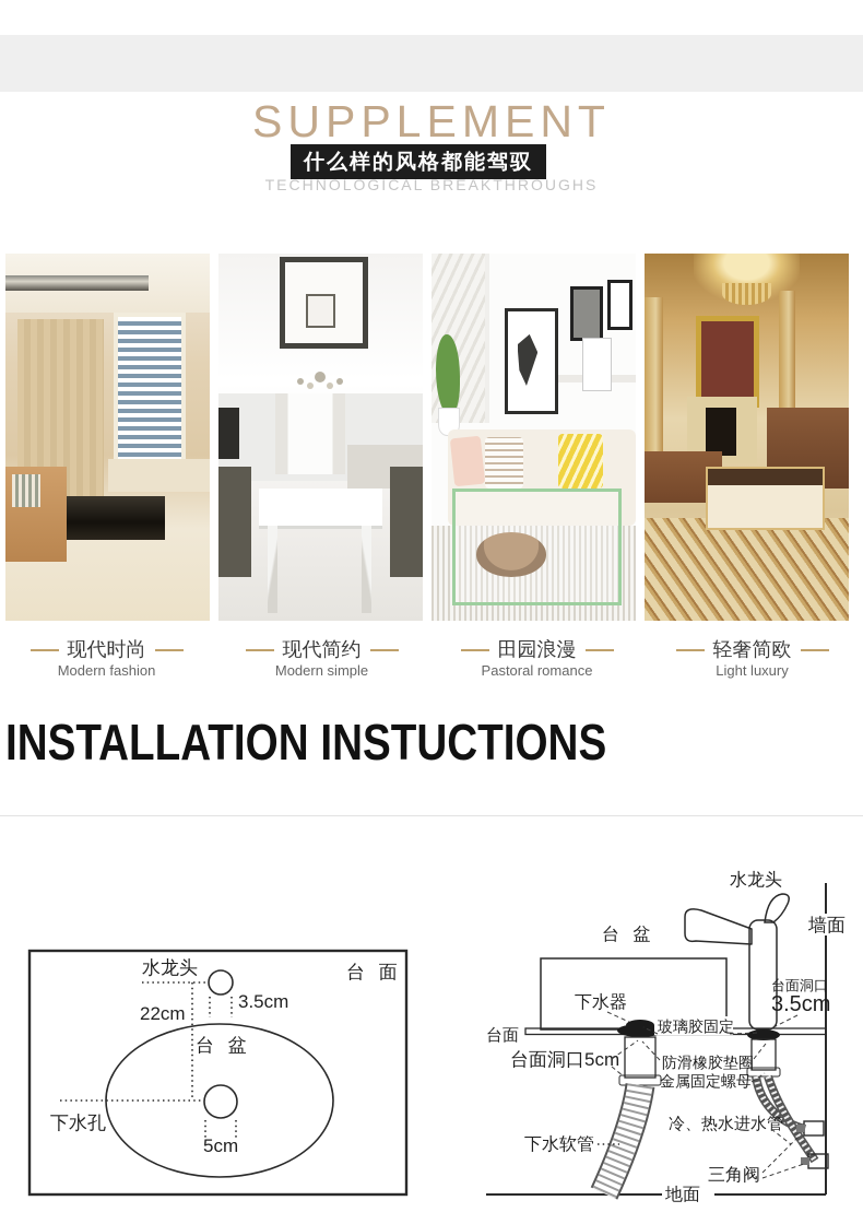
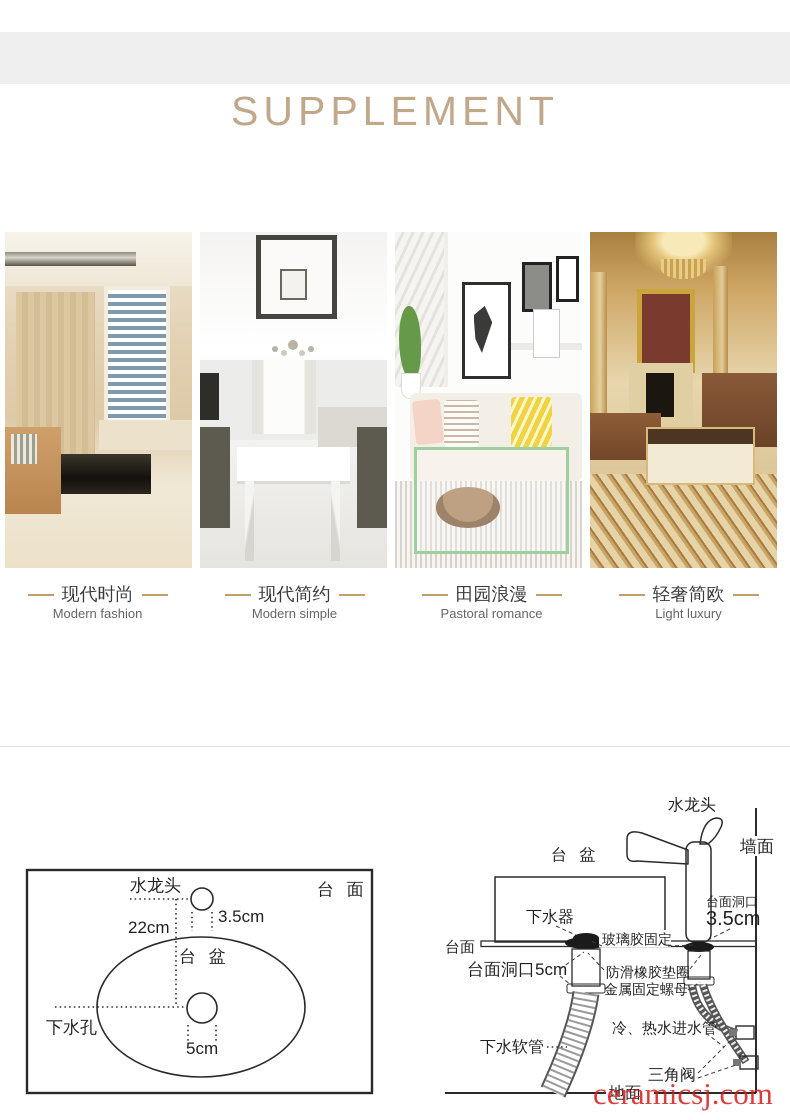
  SUPPLEMENT
- 什么样的风格都能驾驭
- TECHNOLOGICAL BREAKTHROUGHS
  现代时尚
  Modern fashion
  现代简约
  Modern simple
  田园浪漫
  Pastoral romance
  轻奢简欧
  Light luxury
- INSTALLATION INSTUCTIONS
  台 面
  水龙头
  3.5cm
  22cm
  台 盆
  下水孔
  5cm
  水龙头
  台 盆
  下水器
  台面
  墙面
  台面洞口
  3.5cm
  玻璃胶固定
  台面洞口5cm
  防滑橡胶垫圈
  金属固定螺母
  冷、热水进水管
  下水软管
  三角阀
  地面
+ ceramicsj.com
